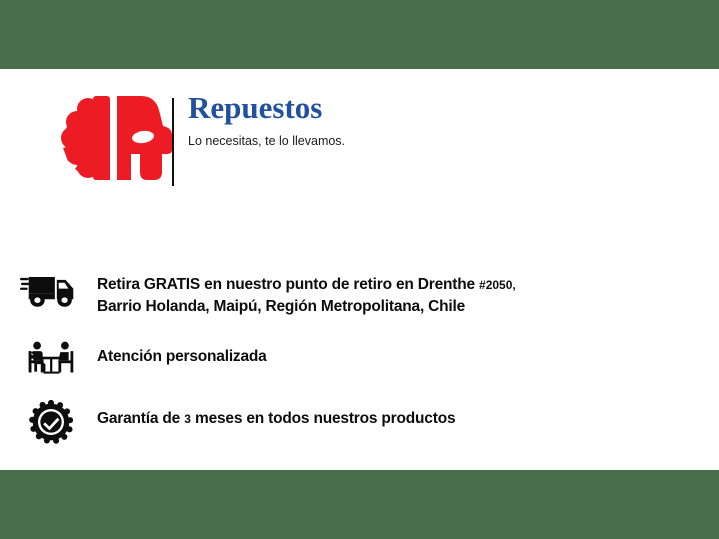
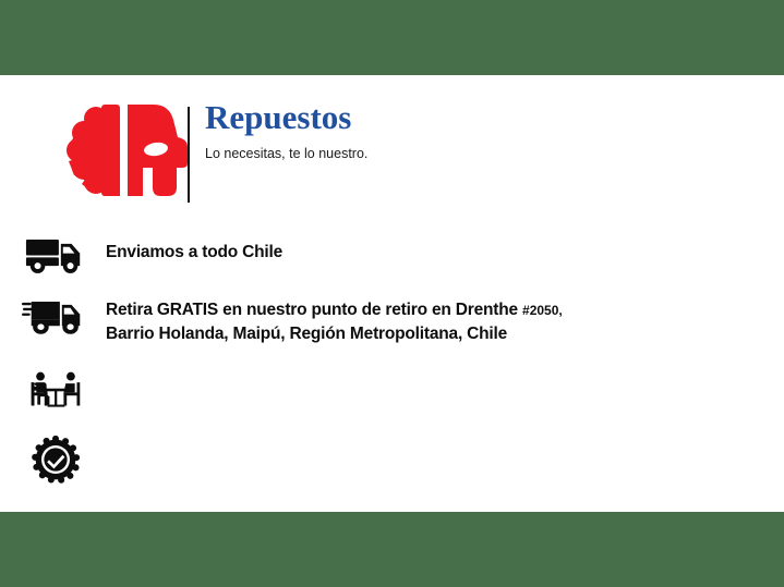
  Repuestos
- Lo necesitas, te lo llevamos.
+ Lo necesitas, te lo nuestro.
+ Enviamos a todo Chile
  Retira GRATIS en nuestro punto de retiro en Drenthe #2050,
  Barrio Holanda, Maipú, Región Metropolitana, Chile
- Atención personalizada
- Garantía de 3 meses en todos nuestros productos
